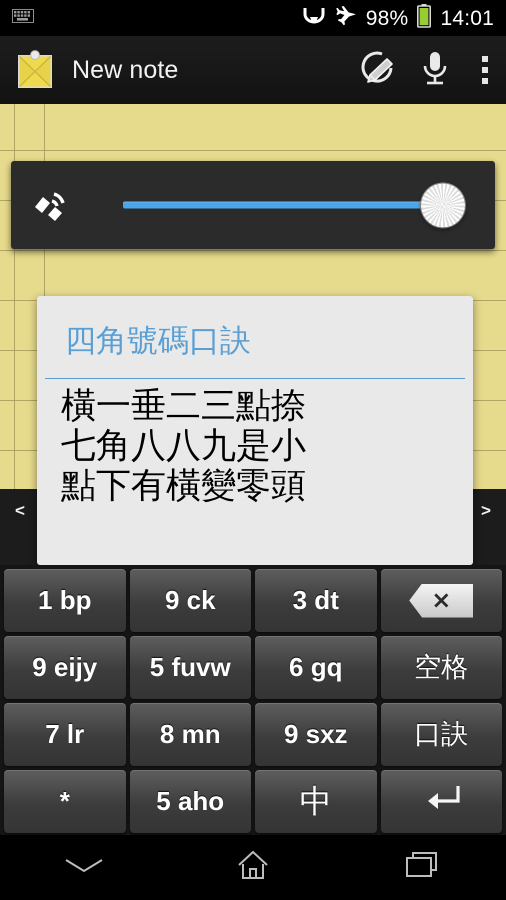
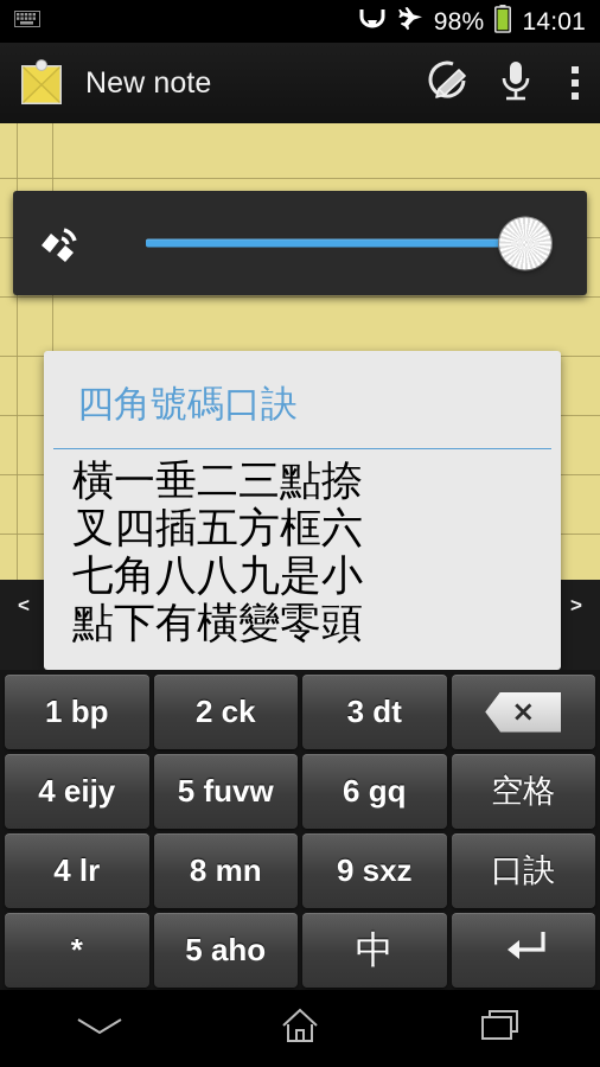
  98%
  14:01
  New note
  <
  >
  四角號碼口訣
  橫一垂二三點捺
+ 叉四插五方框六
  七角八八九是小
  點下有橫變零頭
  1 bp
- 9 ck
+ 2 ck
  3 dt
  ⨯
- 9 eijy
+ 4 eijy
  5 fuvw
  6 gq
  空格
- 7 lr
+ 4 lr
  8 mn
  9 sxz
  口訣
  *
  5 aho
  中
